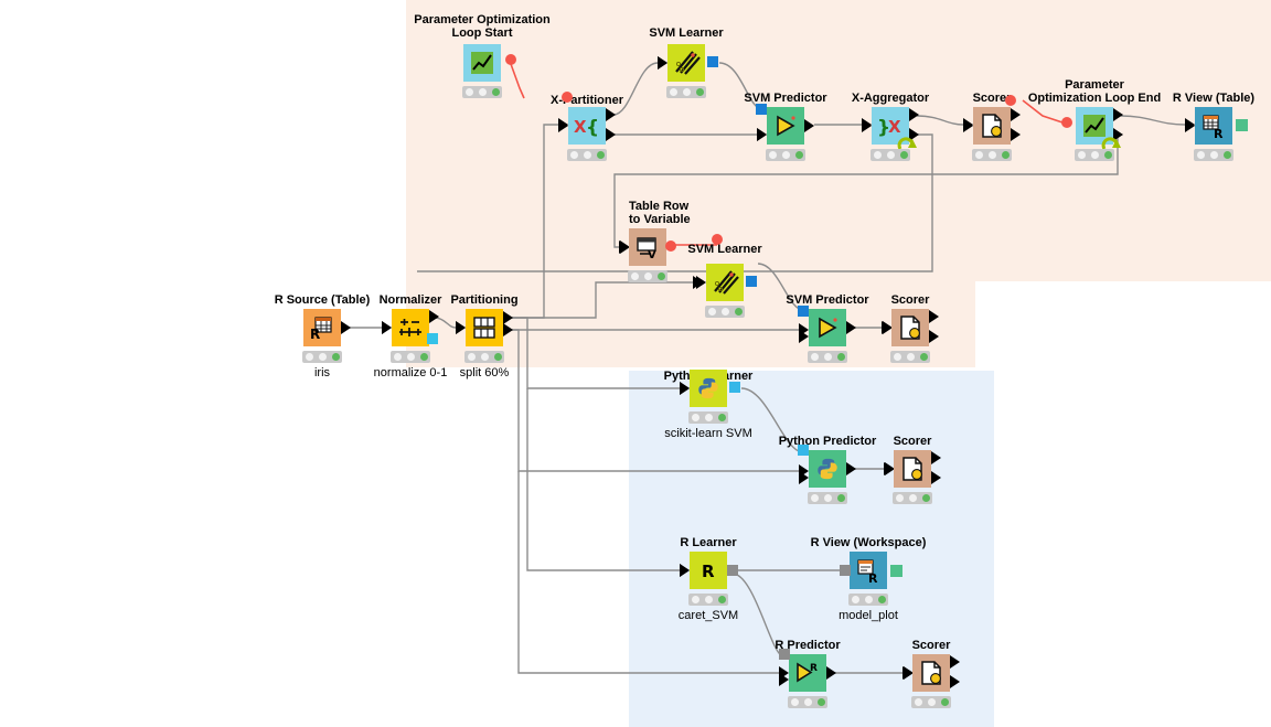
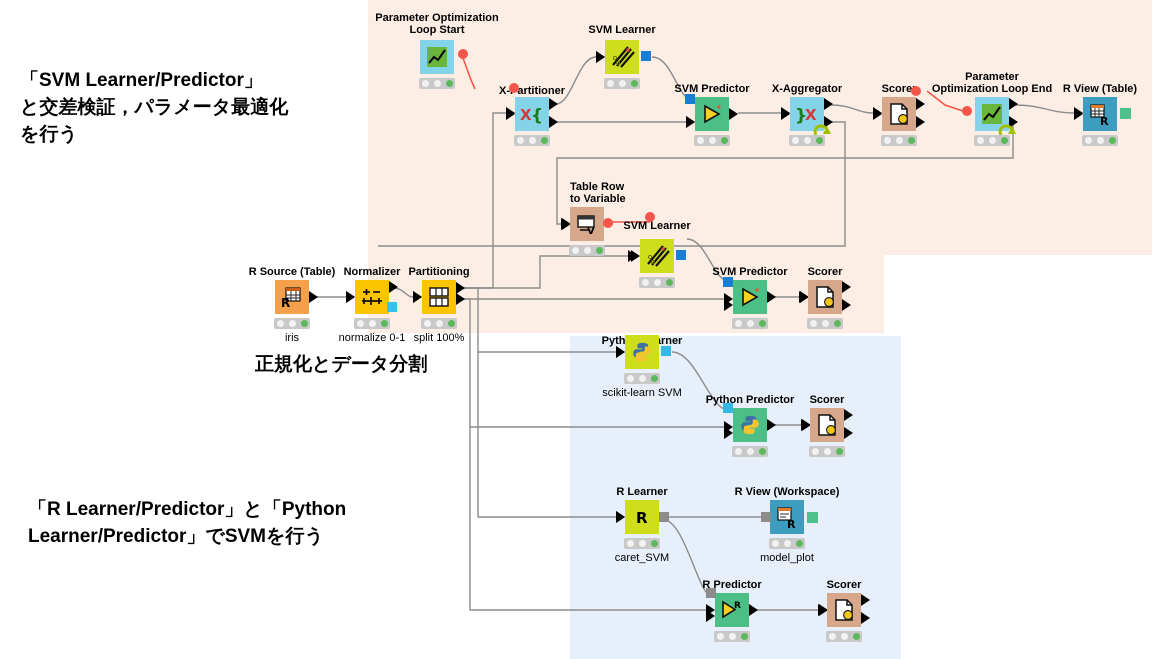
  Parameter Optimization
  Loop Start
  X-artitioner
  X
  {
  SVM Learner
  SVM Predictor
  X-Aggregator
  }
  X
  Score
  Parameter
  Optimization Loop End
  R View (Table)
  R
  Table Row
  to Variable
  V
  SVM Learner
  SVM Predictor
  Scorer
  R Source (Table)
  R
  iris
  Normalizer
  normalize 0-1
  Partitioning
- split 60%
+ split 100%
  scikit-learn SVM
  Python Predictor
  Scorer
  R Learner
  R
  caret_SVM
  R View (Workspace)
  R
  model_plot
  R Predictor
  R
  Scorer
+ 「SVM Learner/Predictor」
+ と交差検証，パラメータ最適化
+ を行う
+ 正規化とデータ分割
+ 「R Learner/Predictor」と「Python
+ Learner/Predictor」でSVMを行う
